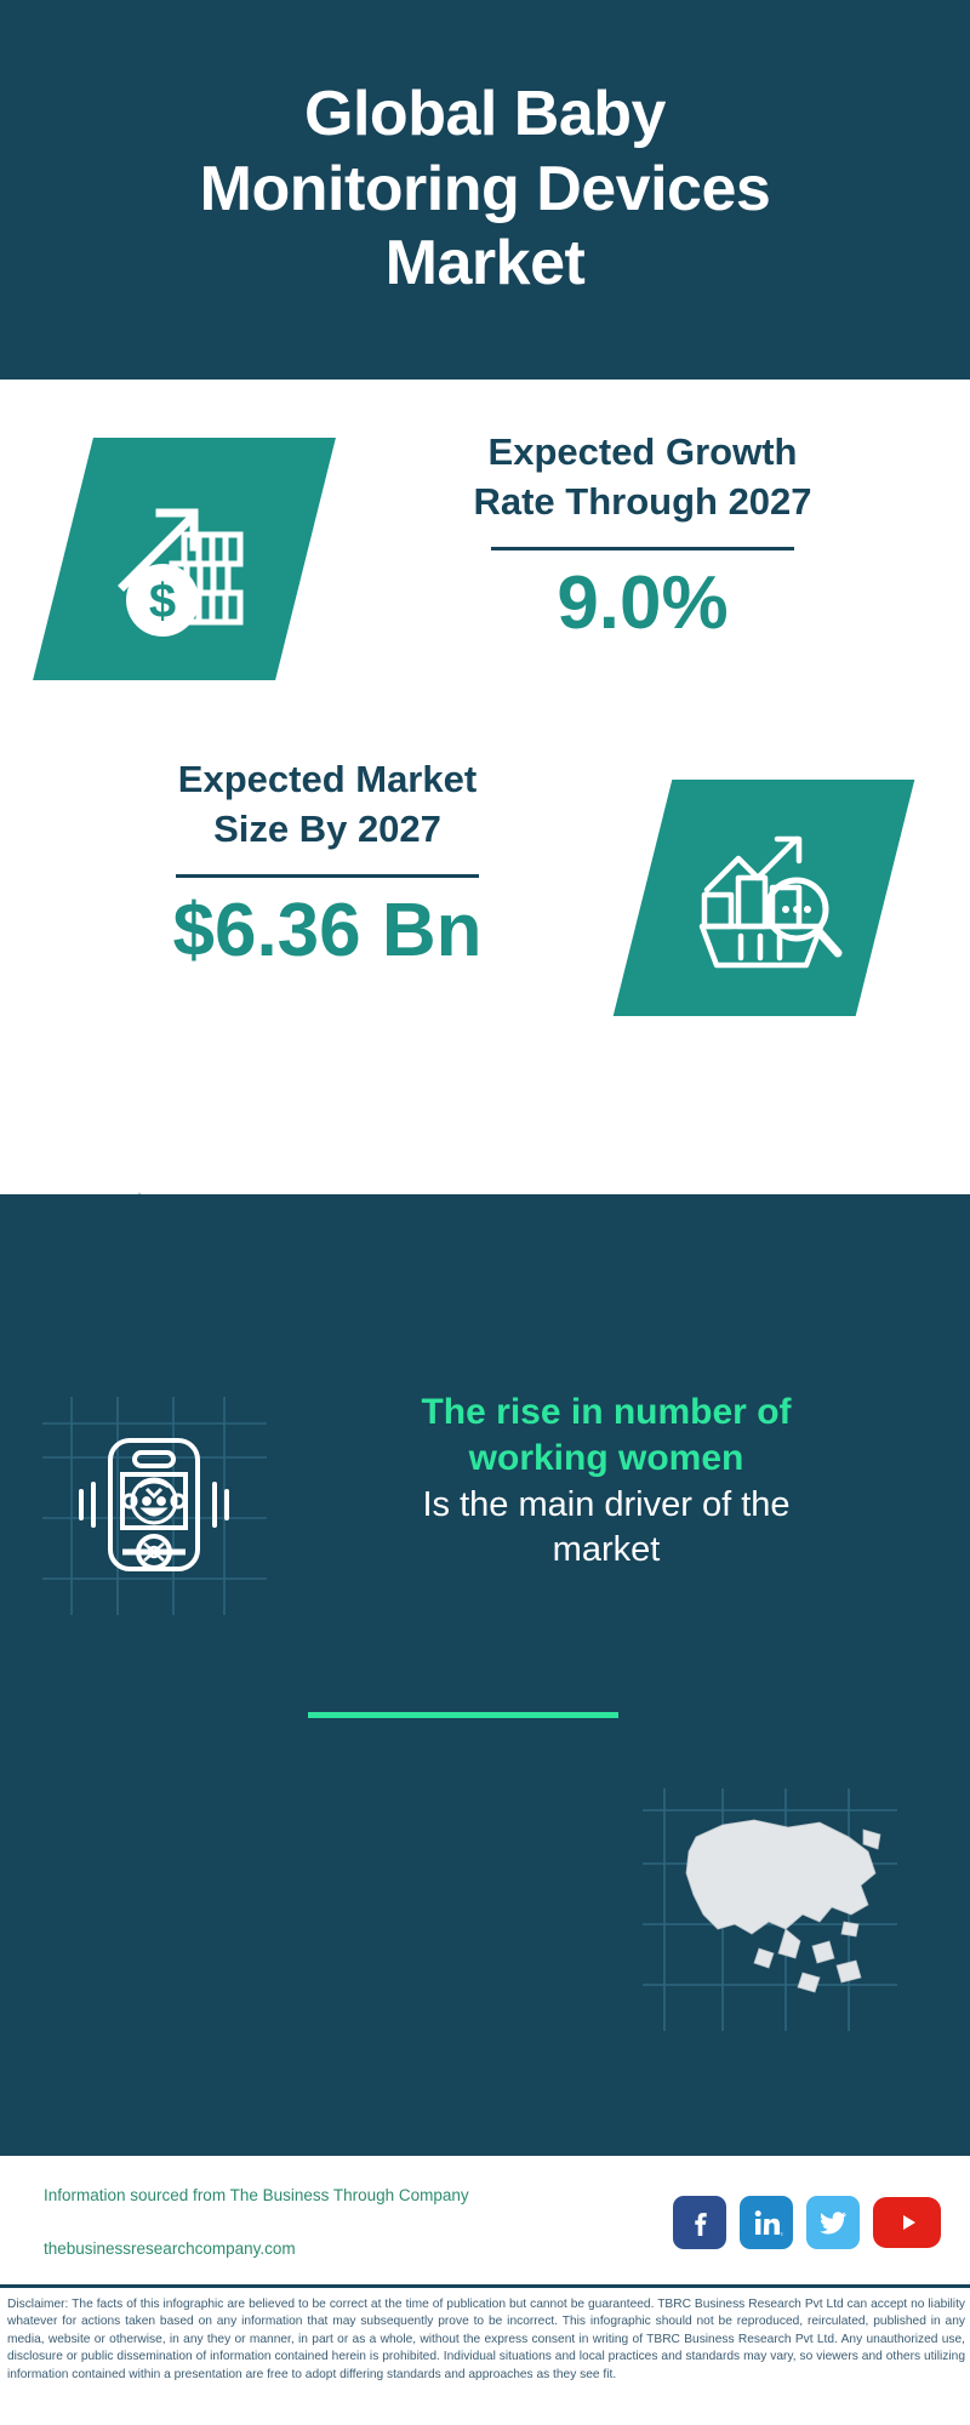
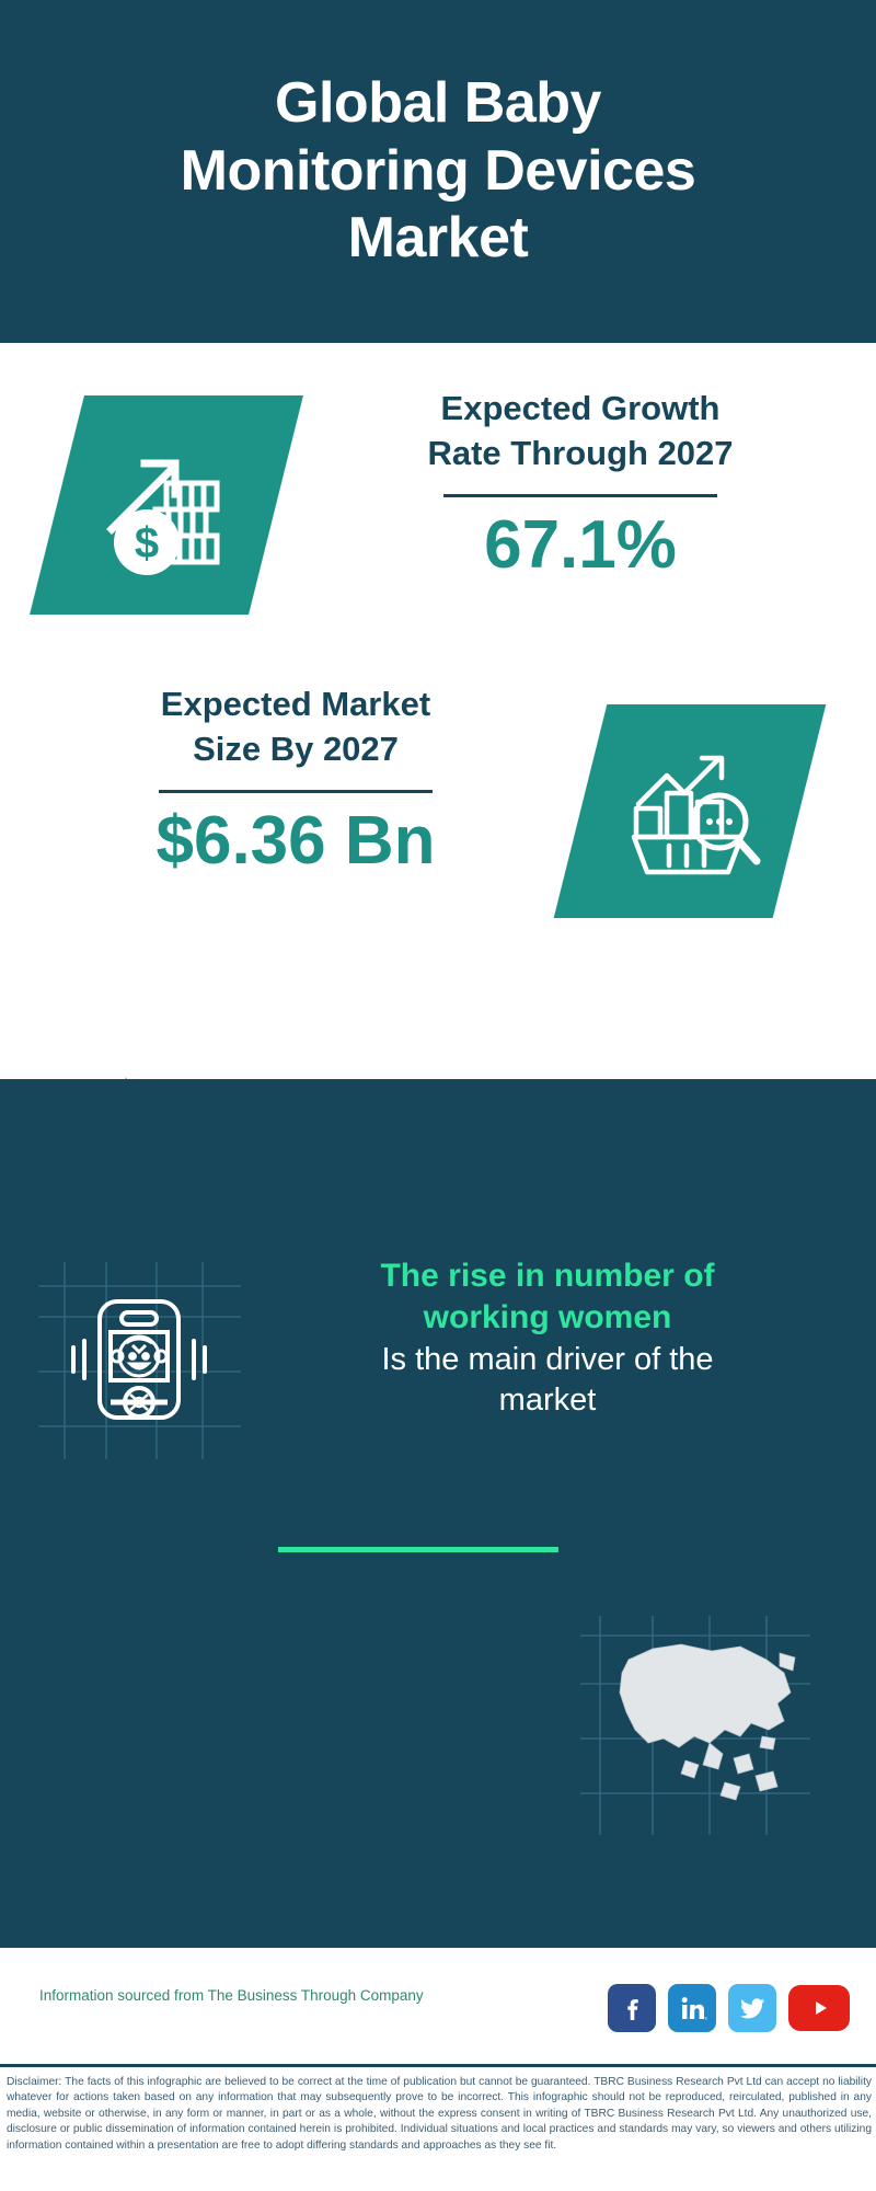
  Global Baby
  Monitoring Devices
  Market
  $
  Expected Growth
  Rate Through 2027
- 9.0%
+ 67.1%
  Expected Market
  Size By 2027
  $6.36 Bn
  The rise in number of
  working women
  Is the main driver of the
  market
  Information sourced from The Business Through Company
- thebusinessresearchcompany.com
- Disclaimer: The facts of this infographic are believed to be correct at the time of publication but cannot be guaranteed. TBRC Business Research Pvt Ltd can accept no liability whatever for actions taken based on any information that may subsequently prove to be incorrect. This infographic should not be reproduced, reirculated, published in any media, website or otherwise, in any they or manner, in part or as a whole, without the express consent in writing of TBRC Business Research Pvt Ltd. Any unauthorized use, disclosure or public dissemination of information contained herein is prohibited. Individual situations and local practices and standards may vary, so viewers and others utilizing information contained within a presentation are free to adopt differing standards and approaches as they see fit.
+ Disclaimer: The facts of this infographic are believed to be correct at the time of publication but cannot be guaranteed. TBRC Business Research Pvt Ltd can accept no liability whatever for actions taken based on any information that may subsequently prove to be incorrect. This infographic should not be reproduced, reirculated, published in any media, website or otherwise, in any form or manner, in part or as a whole, without the express consent in writing of TBRC Business Research Pvt Ltd. Any unauthorized use, disclosure or public dissemination of information contained herein is prohibited. Individual situations and local practices and standards may vary, so viewers and others utilizing information contained within a presentation are free to adopt differing standards and approaches as they see fit.
